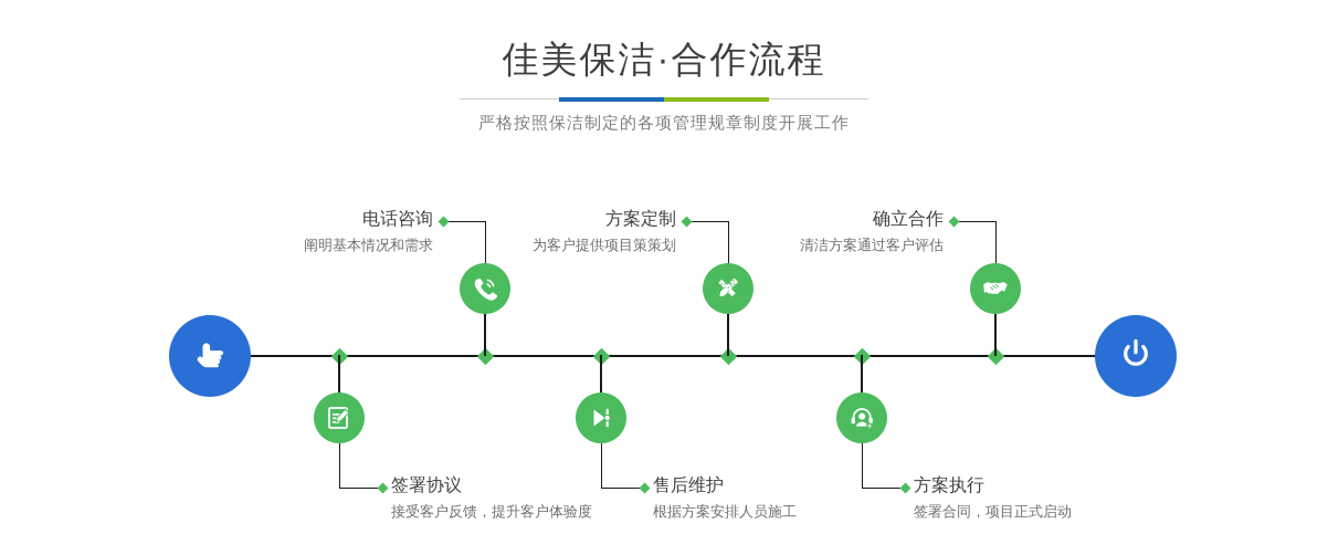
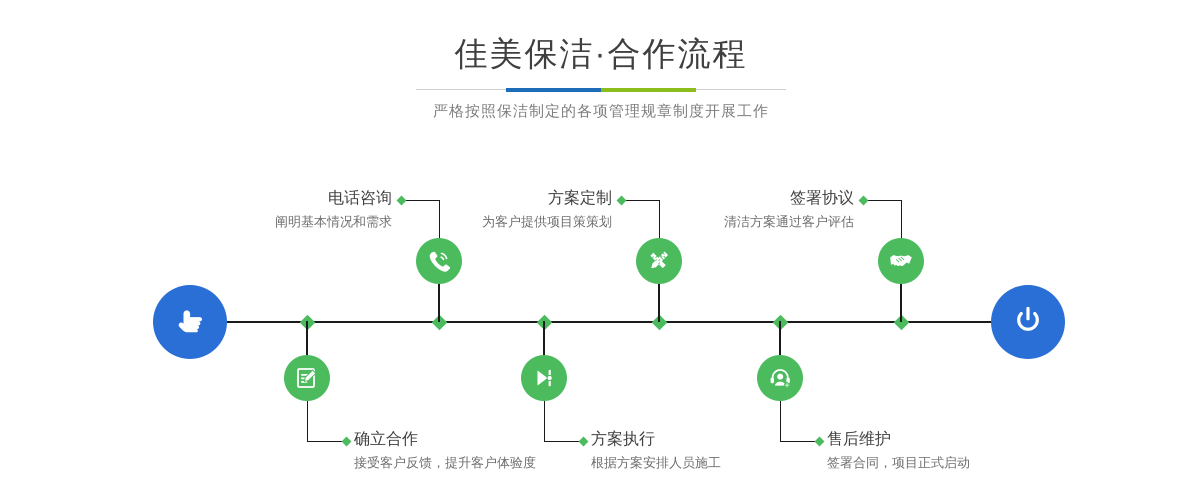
  佳美保洁·合作流程
  严格按照保洁制定的各项管理规章制度开展工作
  电话咨询
  阐明基本情况和需求
- 签署协议
+ 确立合作
  接受客户反馈，提升客户体验度
  方案定制
  为客户提供项目策策划
- 售后维护
+ 方案执行
  根据方案安排人员施工
- 方案执行
+ 售后维护
  签署合同，项目正式启动
- 确立合作
+ 签署协议
  清洁方案通过客户评估
